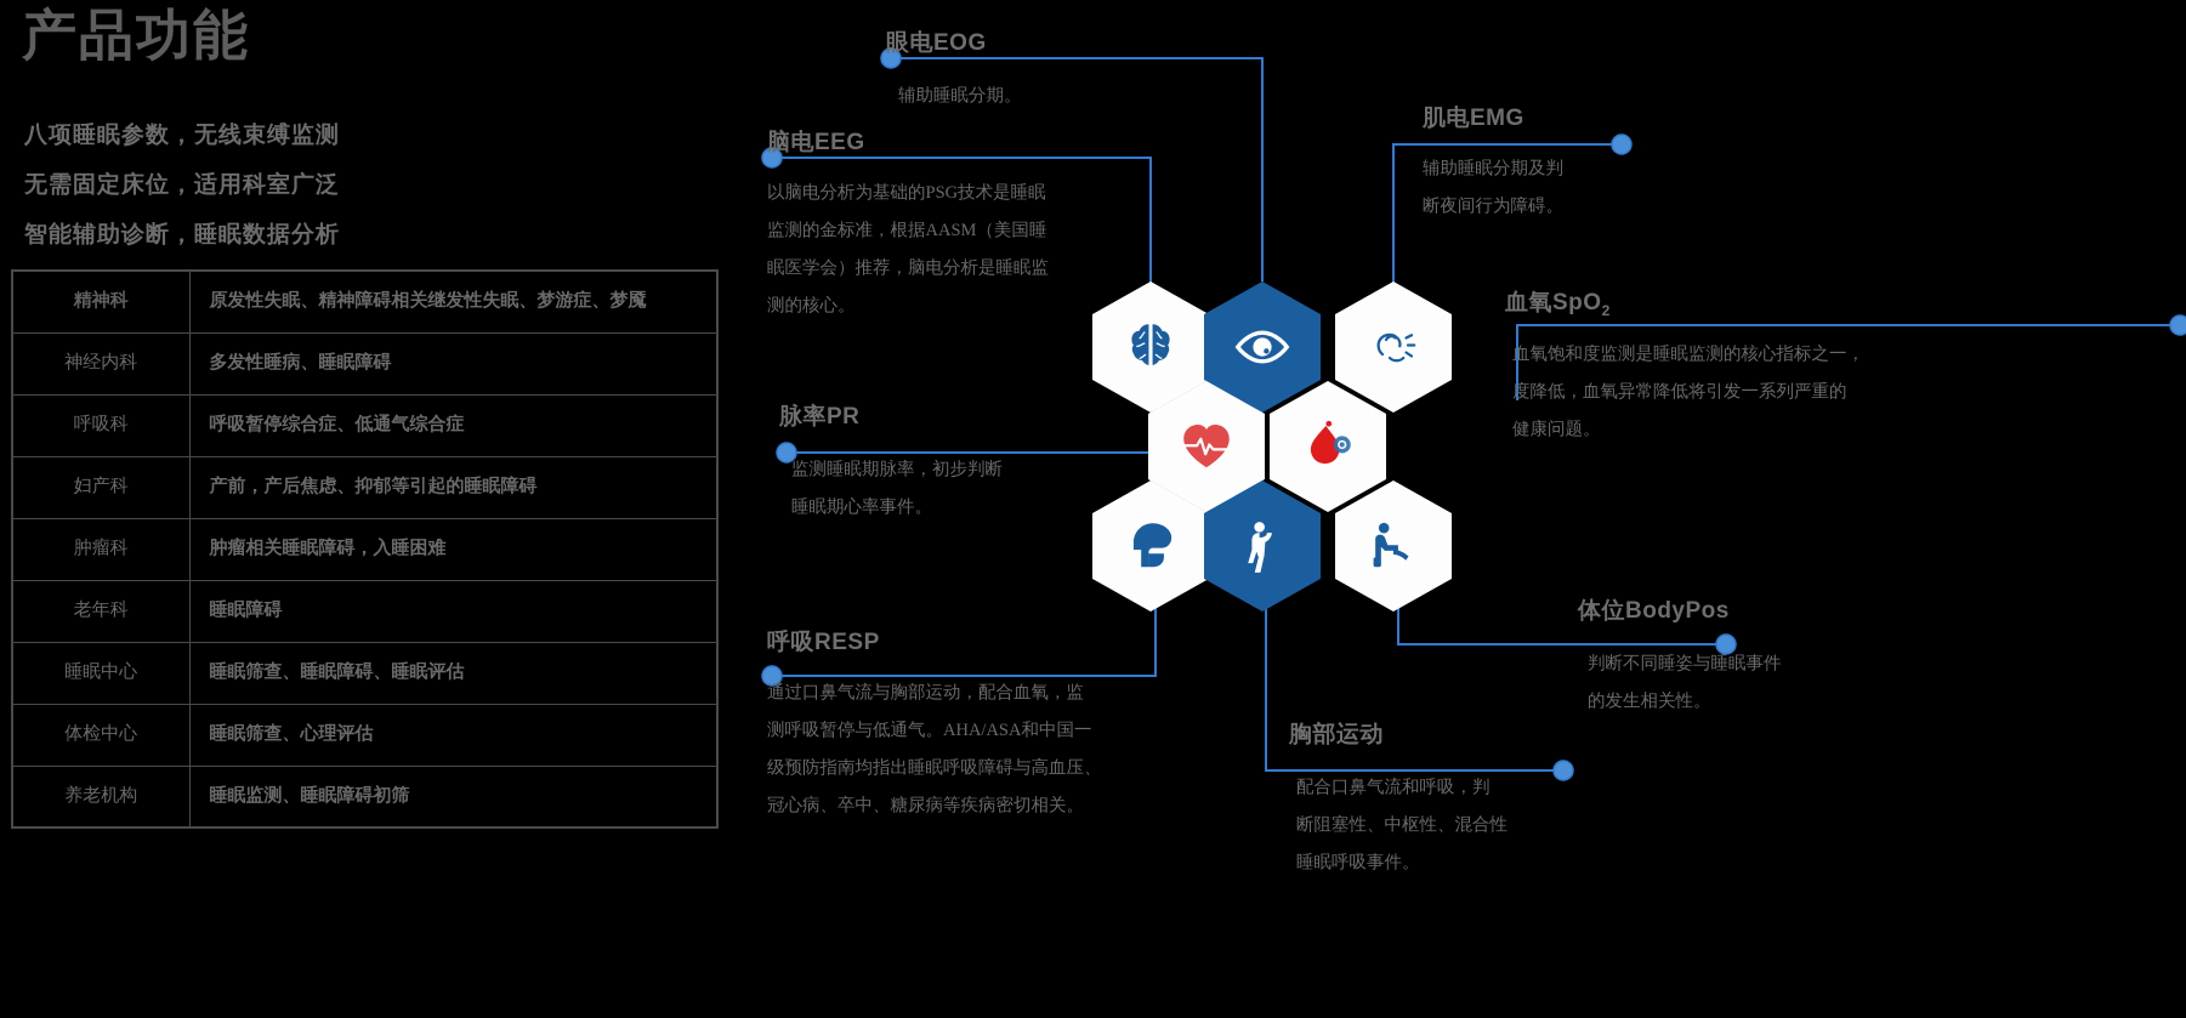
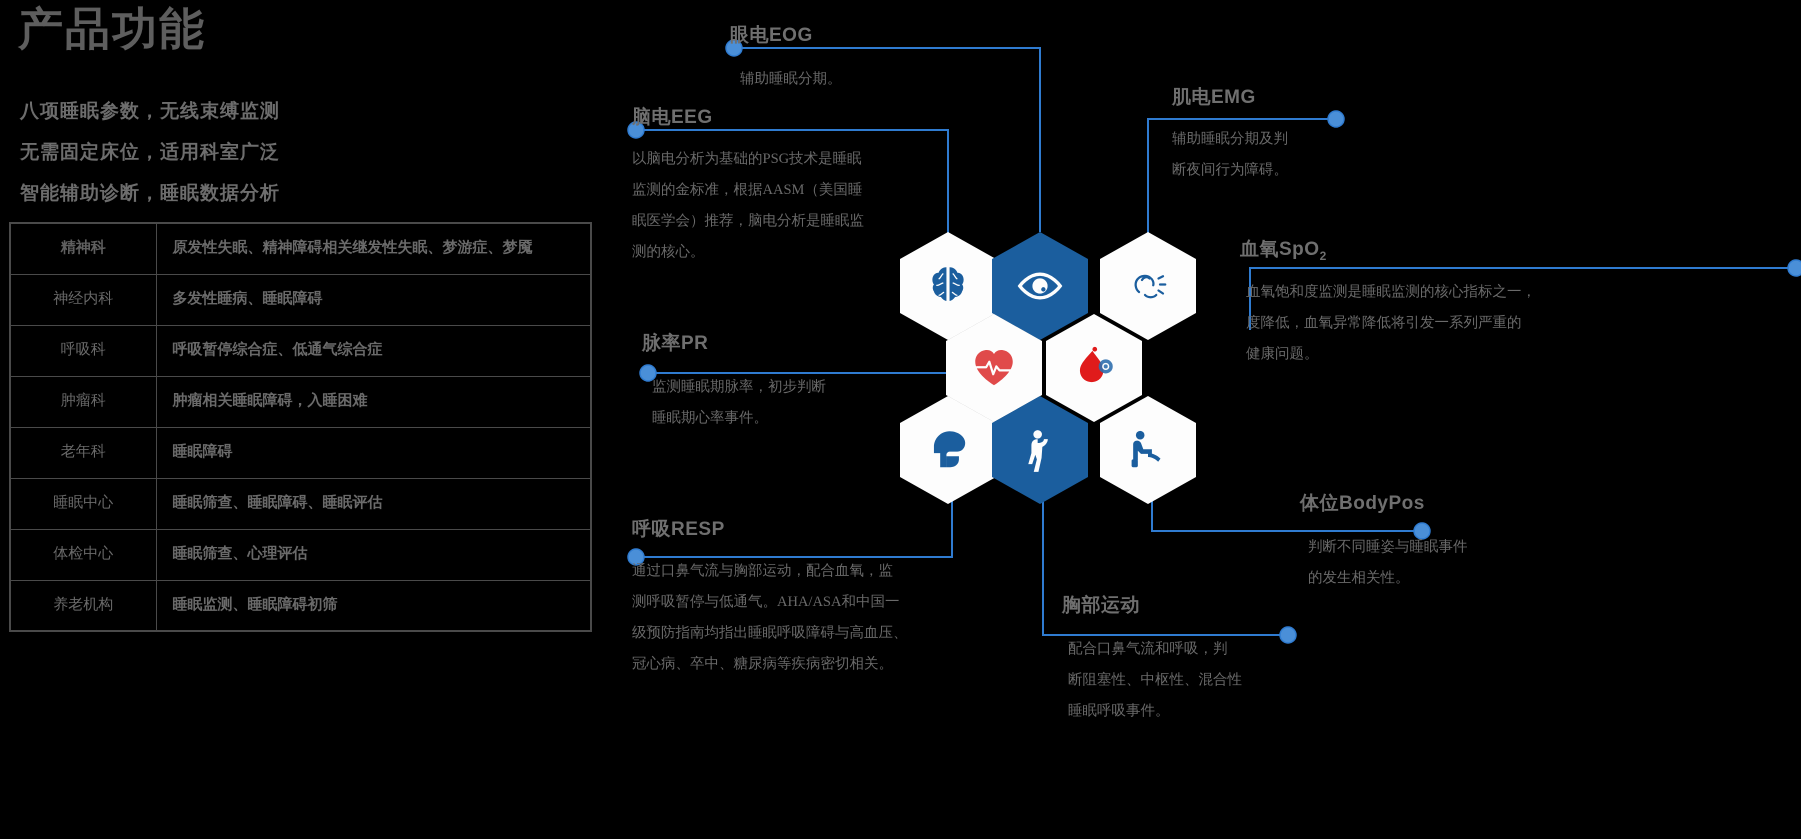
  产品功能
  八项睡眠参数，无线束缚监测
  无需固定床位，适用科室广泛
  智能辅助诊断，睡眠数据分析
  精神科	原发性失眠、精神障碍相关继发性失眠、梦游症、梦魇
  神经内科	多发性睡病、睡眠障碍
  呼吸科	呼吸暂停综合症、低通气综合症
- 妇产科	产前，产后焦虑、抑郁等引起的睡眠障碍
  肿瘤科	肿瘤相关睡眠障碍，入睡困难
  老年科	睡眠障碍
  睡眠中心	睡眠筛查、睡眠障碍、睡眠评估
  体检中心	睡眠筛查、心理评估
  养老机构	睡眠监测、睡眠障碍初筛
  眼电EOG
  辅助睡眠分期。
  脑电EEG
  以脑电分析为基础的PSG技术是睡眠
  监测的金标准，根据AASM（美国睡
  眠医学会）推荐，脑电分析是睡眠监
  测的核心。
  肌电EMG
  辅助睡眠分期及判
  断夜间行为障碍。
  血氧SpO2
  血氧饱和度监测是睡眠监测的核心指标之一，
  度降低，血氧异常降低将引发一系列严重的
  健康问题。
  脉率PR
  监测睡眠期脉率，初步判断
  睡眠期心率事件。
  呼吸RESP
  通过口鼻气流与胸部运动，配合血氧，监
  测呼吸暂停与低通气。AHA/ASA和中国一
  级预防指南均指出睡眠呼吸障碍与高血压、
  冠心病、卒中、糖尿病等疾病密切相关。
  体位BodyPos
  判断不同睡姿与睡眠事件
  的发生相关性。
  胸部运动
  配合口鼻气流和呼吸，判
  断阻塞性、中枢性、混合性
  睡眠呼吸事件。
